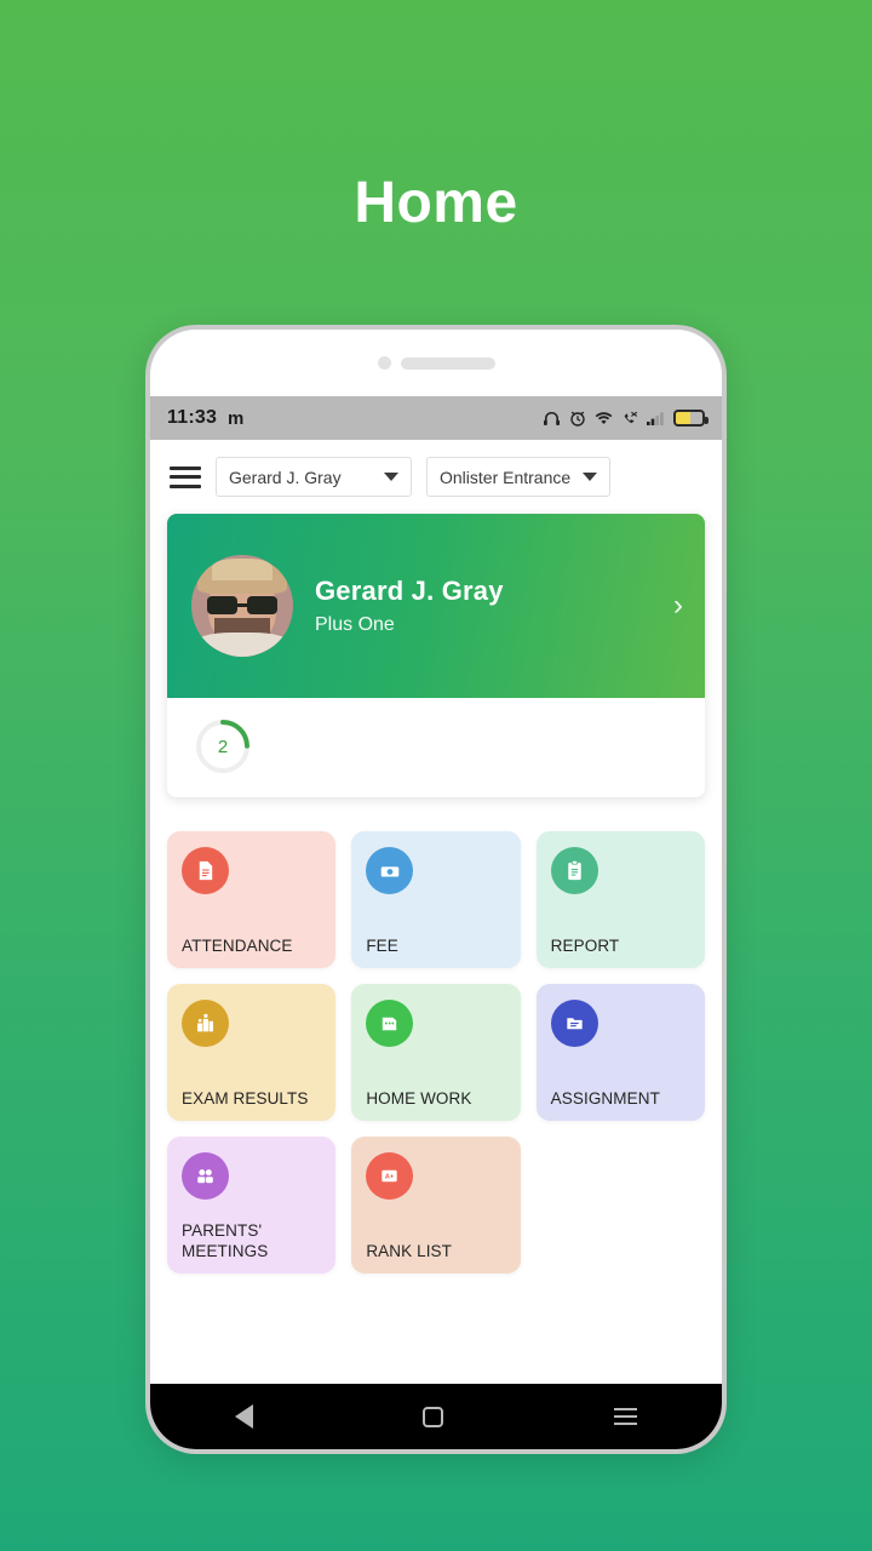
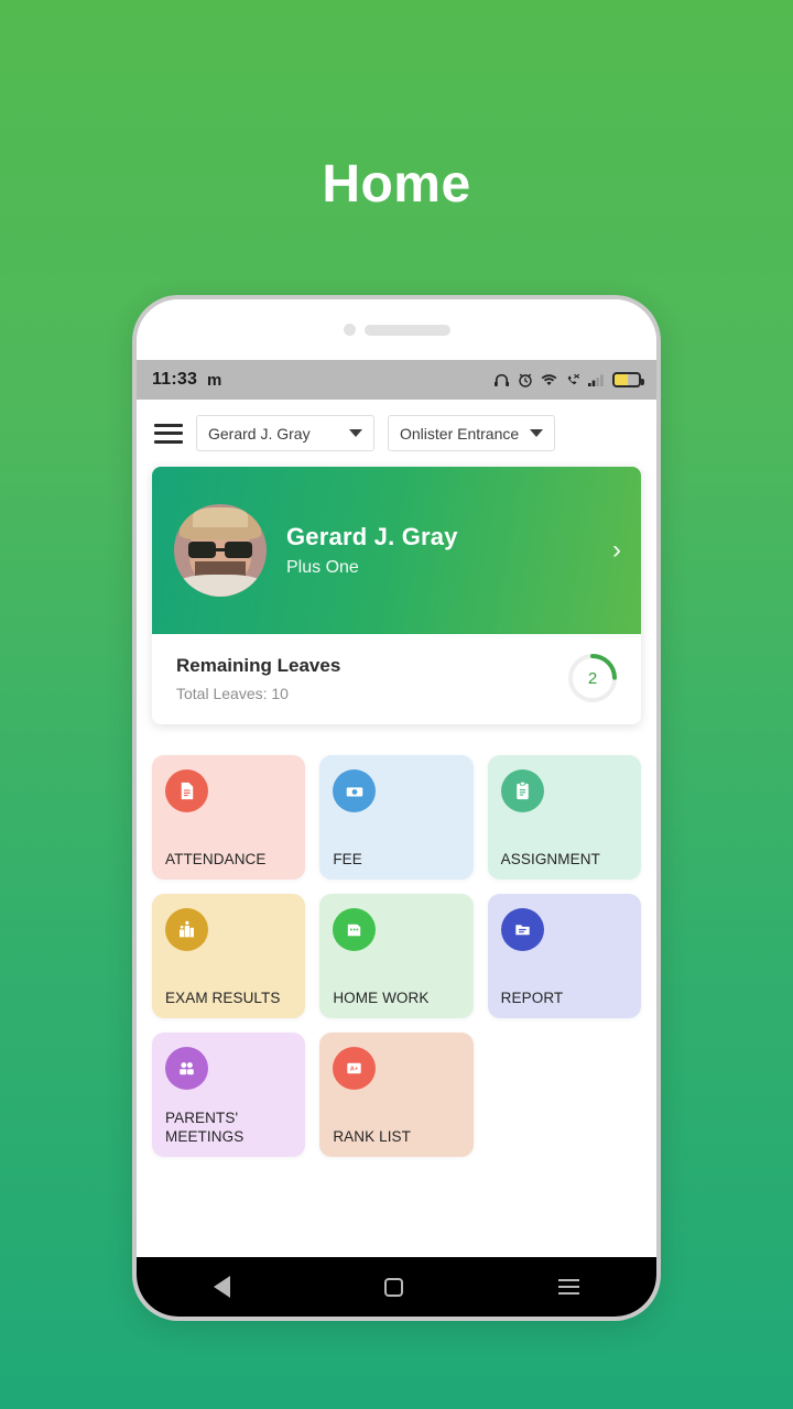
  Home
  11:33
  m
  Gerard J. Gray
  Onlister Entrance
  Gerard J. Gray
  Plus One
  ›
+ Remaining Leaves
+ Total Leaves: 10
  2
  ATTENDANCE
  FEE
- REPORT
+ ASSIGNMENT
  EXAM RESULTS
  HOME WORK
- ASSIGNMENT
+ REPORT
  PARENTS' MEETINGS
  RANK LIST
